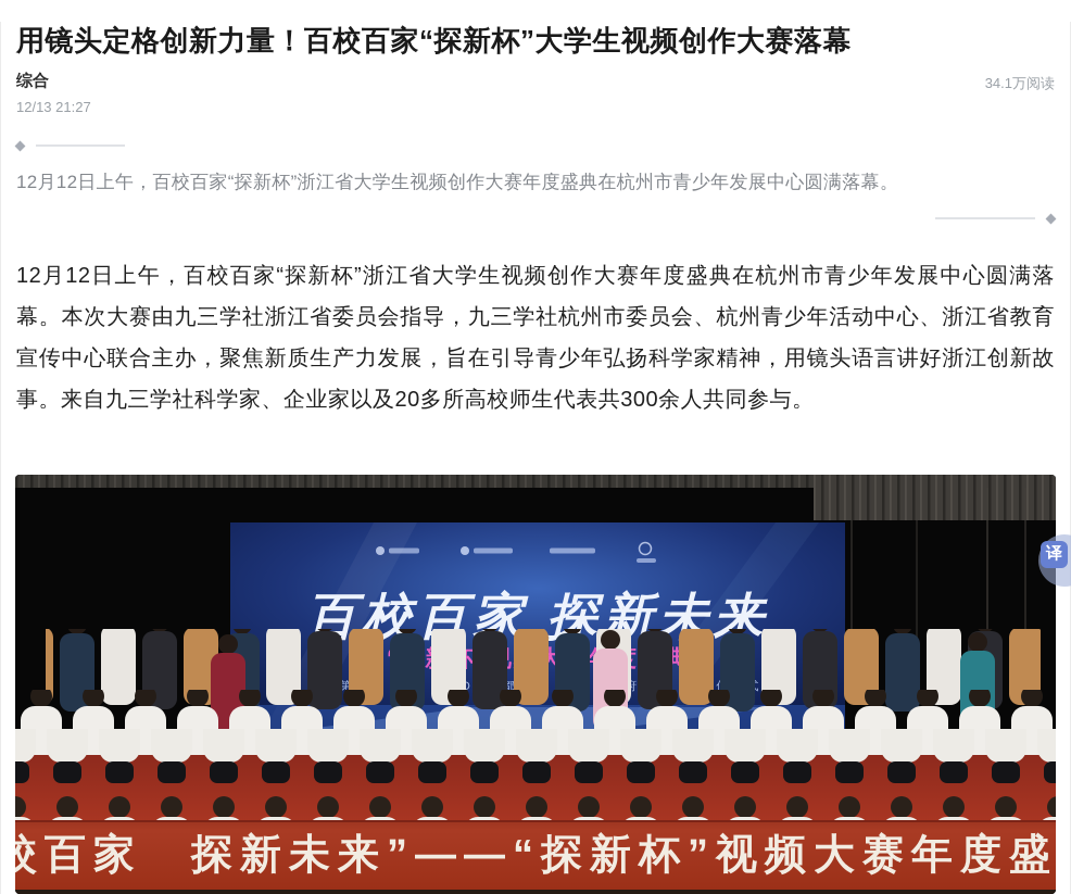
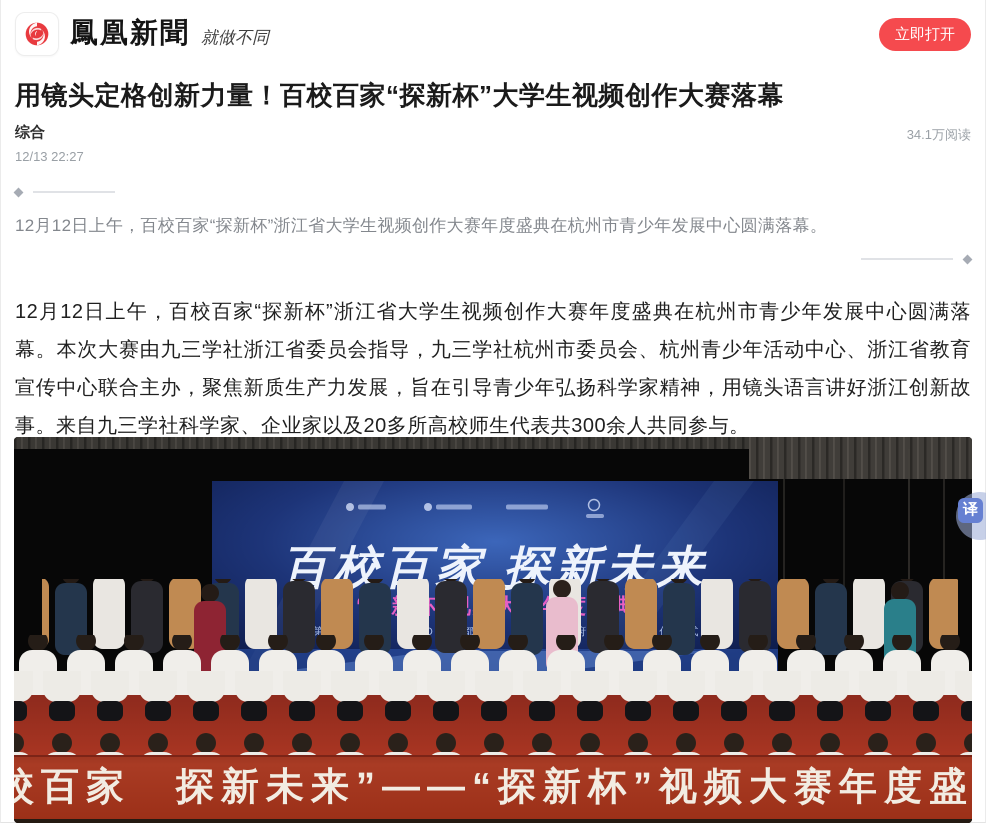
+ 鳳凰新聞
+ 就做不同
+ 立即打开
  用镜头定格创新力量！百校百家“探新杯”大学生视频创作大赛落幕
  综合
- 12/13 21:27
+ 12/13 22:27
  34.1万阅读
  12月12日上午，百校百家“探新杯”浙江省大学生视频创作大赛年度盛典在杭州市青少年发展中心圆满落幕。
  12月12日上午，百校百家“探新杯”浙江省大学生视频创作大赛年度盛典在杭州市青少年发展中心圆满落幕。本次大赛由九三学社浙江省委员会指导，九三学社杭州市委员会、杭州青少年活动中心、浙江省教育宣传中心联合主办，聚焦新质生产力发展，旨在引导青少年弘扬科学家精神，用镜头语言讲好浙江创新故事。来自九三学社科学家、企业家以及20多所高校师生代表共300余人共同参与。
  百校百家 探新未来
  校百家 探新未来”——“探新杯”视频大赛年度盛
  译
